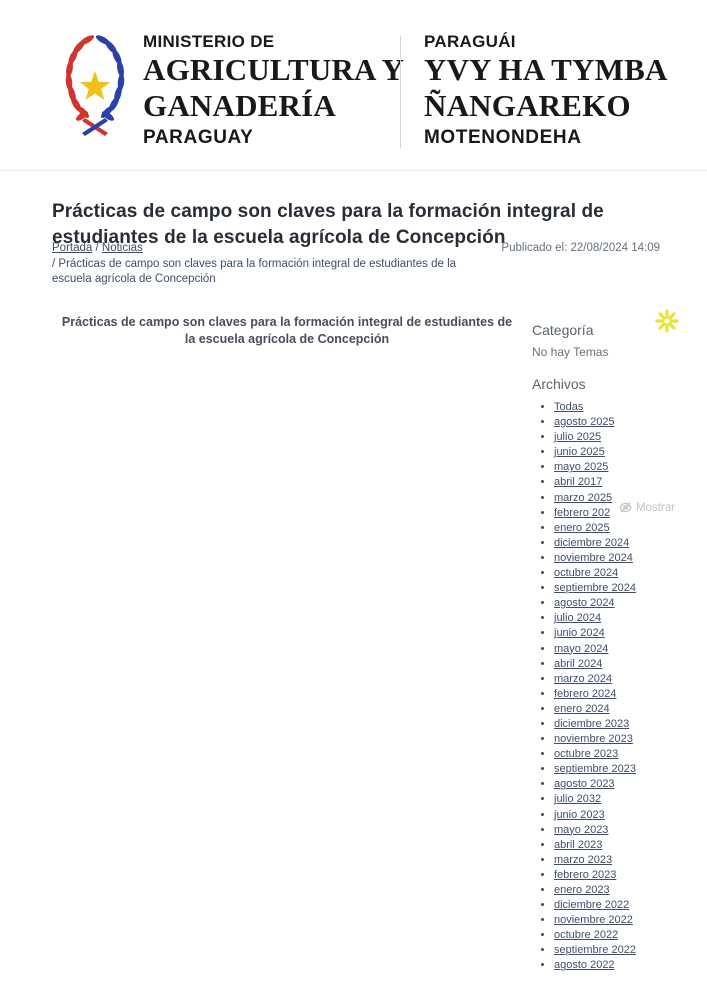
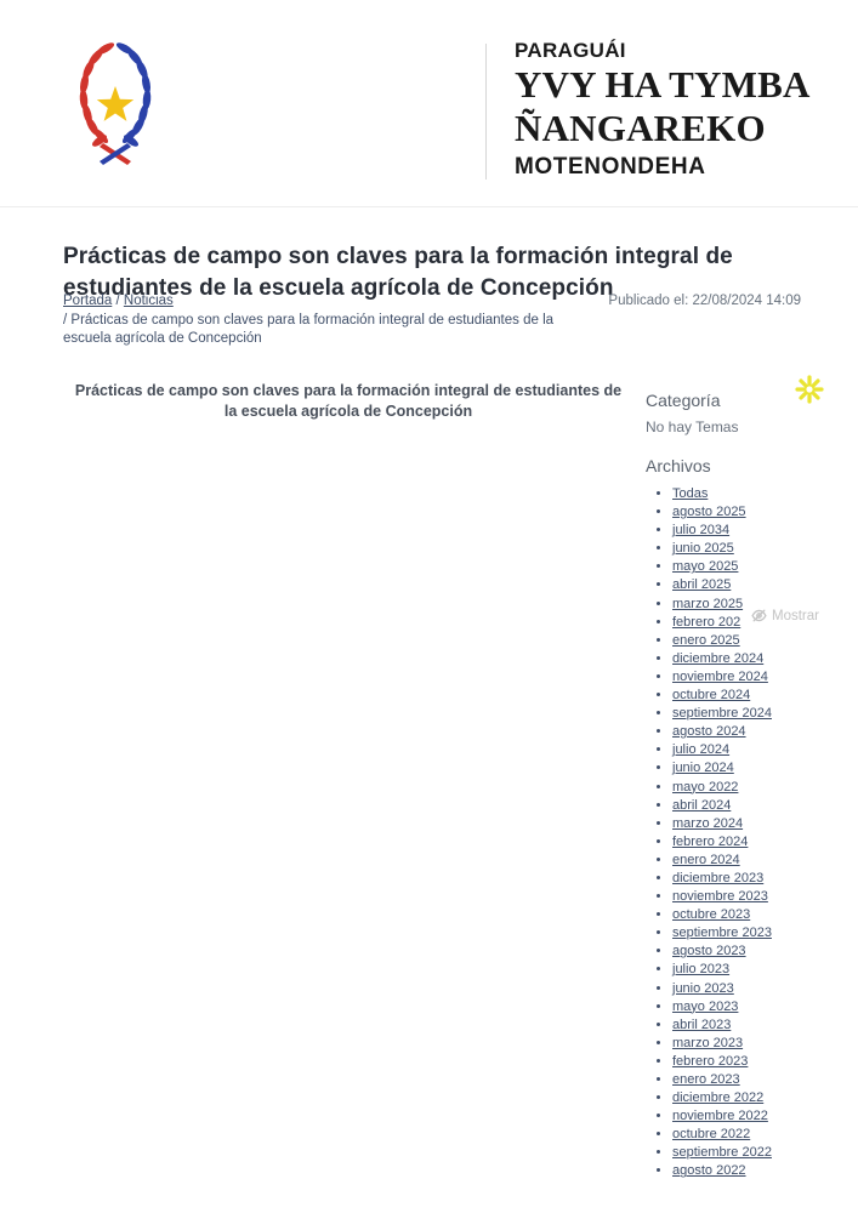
- MINISTERIO DE
- AGRICULTURA Y
- GANADERÍA
- PARAGUAY
  PARAGUÁI
  YVY HA TYMBA
  ÑANGAREKO
  MOTENONDEHA
  Prácticas de campo son claves para la formación integral de estudiantes de la escuela agrícola de Concepción
  Portada / Noticias
  / Prácticas de campo son claves para la formación integral de estudiantes de la escuela agrícola de Concepción
  Publicado el: 22/08/2024 14:09
  Prácticas de campo son claves para la formación integral de estudiantes de la escuela agrícola de Concepción
  Categoría
  No hay Temas
  Archivos
  Todas
  agosto 2025
- julio 2025
+ julio 2034
  junio 2025
  mayo 2025
- abril 2017
+ abril 2025
  marzo 2025
  febrero 202
  enero 2025
  diciembre 2024
  noviembre 2024
  octubre 2024
  septiembre 2024
  agosto 2024
  julio 2024
  junio 2024
- mayo 2024
+ mayo 2022
  abril 2024
  marzo 2024
  febrero 2024
  enero 2024
  diciembre 2023
  noviembre 2023
  octubre 2023
  septiembre 2023
  agosto 2023
- julio 2032
+ julio 2023
  junio 2023
  mayo 2023
  abril 2023
  marzo 2023
  febrero 2023
  enero 2023
  diciembre 2022
  noviembre 2022
  octubre 2022
  septiembre 2022
  agosto 2022
  Mostrar
